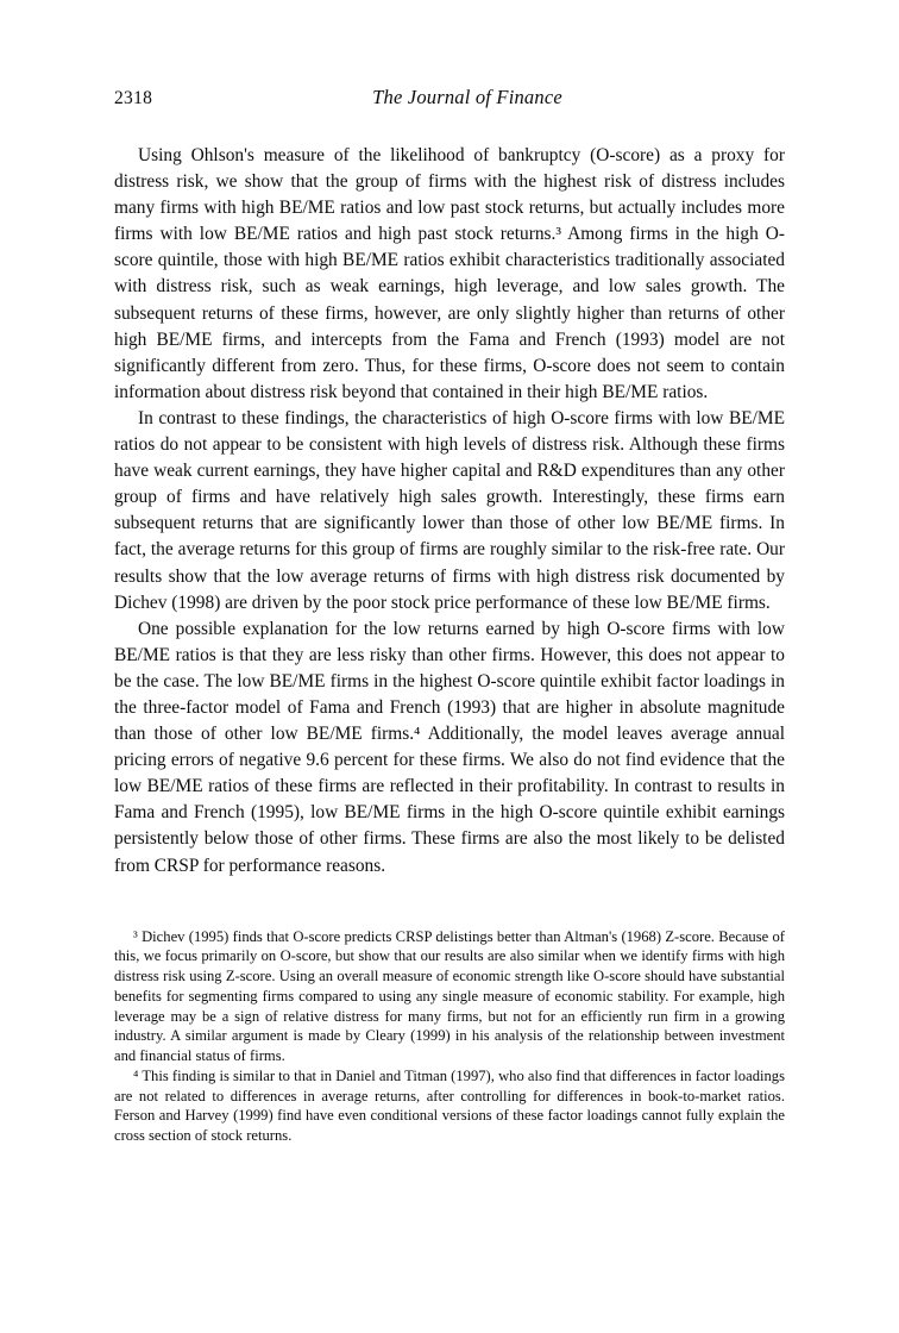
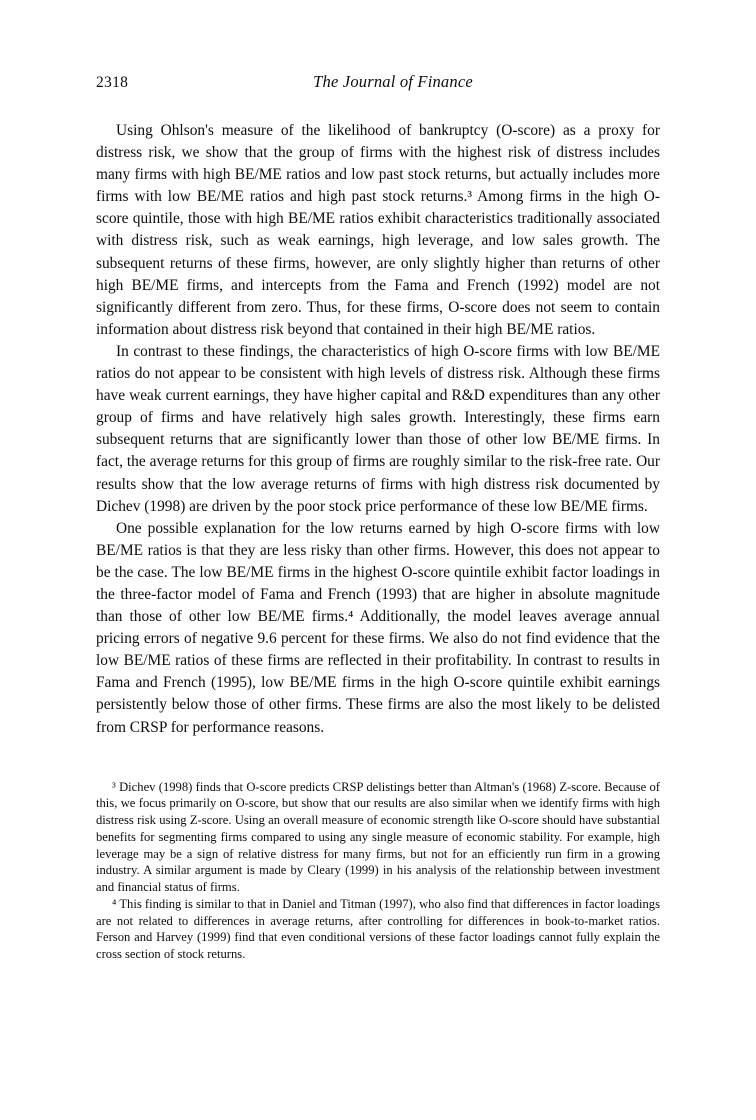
  2318
  The Journal of Finance
- Using Ohlson's measure of the likelihood of bankruptcy (O-score) as a proxy for distress risk, we show that the group of firms with the highest risk of distress includes many firms with high BE/ME ratios and low past stock returns, but actually includes more firms with low BE/ME ratios and high past stock returns.³ Among firms in the high O-score quintile, those with high BE/ME ratios exhibit characteristics traditionally associated with distress risk, such as weak earnings, high leverage, and low sales growth. The subsequent returns of these firms, however, are only slightly higher than returns of other high BE/ME firms, and intercepts from the Fama and French (1993) model are not significantly different from zero. Thus, for these firms, O-score does not seem to contain information about distress risk beyond that contained in their high BE/ME ratios.
+ Using Ohlson's measure of the likelihood of bankruptcy (O-score) as a proxy for distress risk, we show that the group of firms with the highest risk of distress includes many firms with high BE/ME ratios and low past stock returns, but actually includes more firms with low BE/ME ratios and high past stock returns.³ Among firms in the high O-score quintile, those with high BE/ME ratios exhibit characteristics traditionally associated with distress risk, such as weak earnings, high leverage, and low sales growth. The subsequent returns of these firms, however, are only slightly higher than returns of other high BE/ME firms, and intercepts from the Fama and French (1992) model are not significantly different from zero. Thus, for these firms, O-score does not seem to contain information about distress risk beyond that contained in their high BE/ME ratios.
  In contrast to these findings, the characteristics of high O-score firms with low BE/ME ratios do not appear to be consistent with high levels of distress risk. Although these firms have weak current earnings, they have higher capital and R&D expenditures than any other group of firms and have relatively high sales growth. Interestingly, these firms earn subsequent returns that are significantly lower than those of other low BE/ME firms. In fact, the average returns for this group of firms are roughly similar to the risk-free rate. Our results show that the low average returns of firms with high distress risk documented by Dichev (1998) are driven by the poor stock price performance of these low BE/ME firms.
  One possible explanation for the low returns earned by high O-score firms with low BE/ME ratios is that they are less risky than other firms. However, this does not appear to be the case. The low BE/ME firms in the highest O-score quintile exhibit factor loadings in the three-factor model of Fama and French (1993) that are higher in absolute magnitude than those of other low BE/ME firms.⁴ Additionally, the model leaves average annual pricing errors of negative 9.6 percent for these firms. We also do not find evidence that the low BE/ME ratios of these firms are reflected in their profitability. In contrast to results in Fama and French (1995), low BE/ME firms in the high O-score quintile exhibit earnings persistently below those of other firms. These firms are also the most likely to be delisted from CRSP for performance reasons.
- ³ Dichev (1995) finds that O-score predicts CRSP delistings better than Altman's (1968) Z-score. Because of this, we focus primarily on O-score, but show that our results are also similar when we identify firms with high distress risk using Z-score. Using an overall measure of economic strength like O-score should have substantial benefits for segmenting firms compared to using any single measure of economic stability. For example, high leverage may be a sign of relative distress for many firms, but not for an efficiently run firm in a growing industry. A similar argument is made by Cleary (1999) in his analysis of the relationship between investment and financial status of firms.
+ ³ Dichev (1998) finds that O-score predicts CRSP delistings better than Altman's (1968) Z-score. Because of this, we focus primarily on O-score, but show that our results are also similar when we identify firms with high distress risk using Z-score. Using an overall measure of economic strength like O-score should have substantial benefits for segmenting firms compared to using any single measure of economic stability. For example, high leverage may be a sign of relative distress for many firms, but not for an efficiently run firm in a growing industry. A similar argument is made by Cleary (1999) in his analysis of the relationship between investment and financial status of firms.
- ⁴ This finding is similar to that in Daniel and Titman (1997), who also find that differences in factor loadings are not related to differences in average returns, after controlling for differences in book-to-market ratios. Ferson and Harvey (1999) find have even conditional versions of these factor loadings cannot fully explain the cross section of stock returns.
+ ⁴ This finding is similar to that in Daniel and Titman (1997), who also find that differences in factor loadings are not related to differences in average returns, after controlling for differences in book-to-market ratios. Ferson and Harvey (1999) find that even conditional versions of these factor loadings cannot fully explain the cross section of stock returns.
